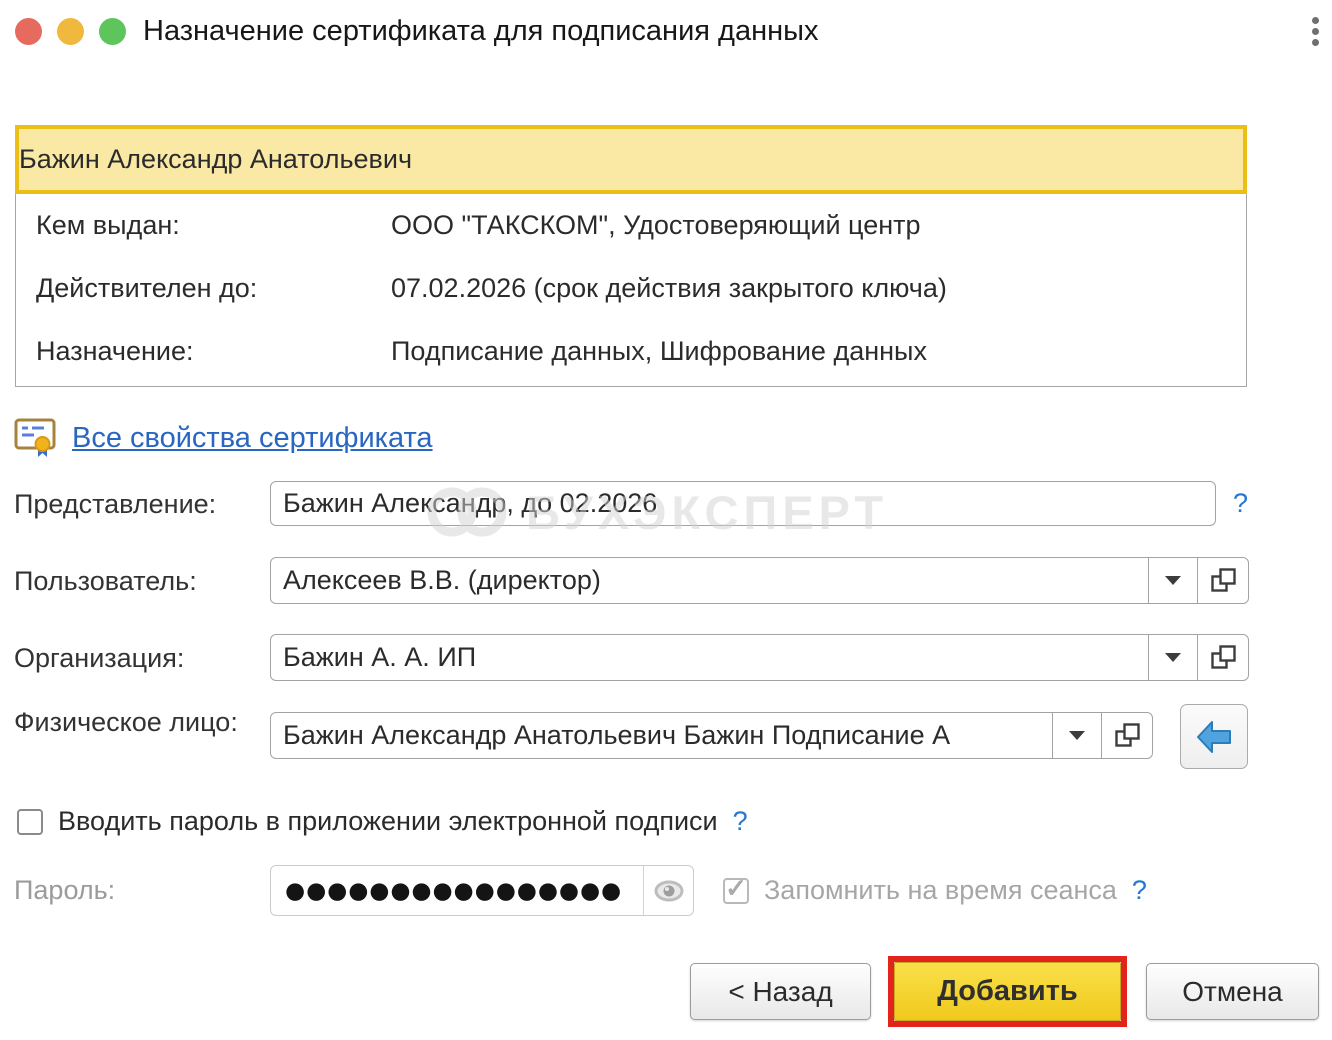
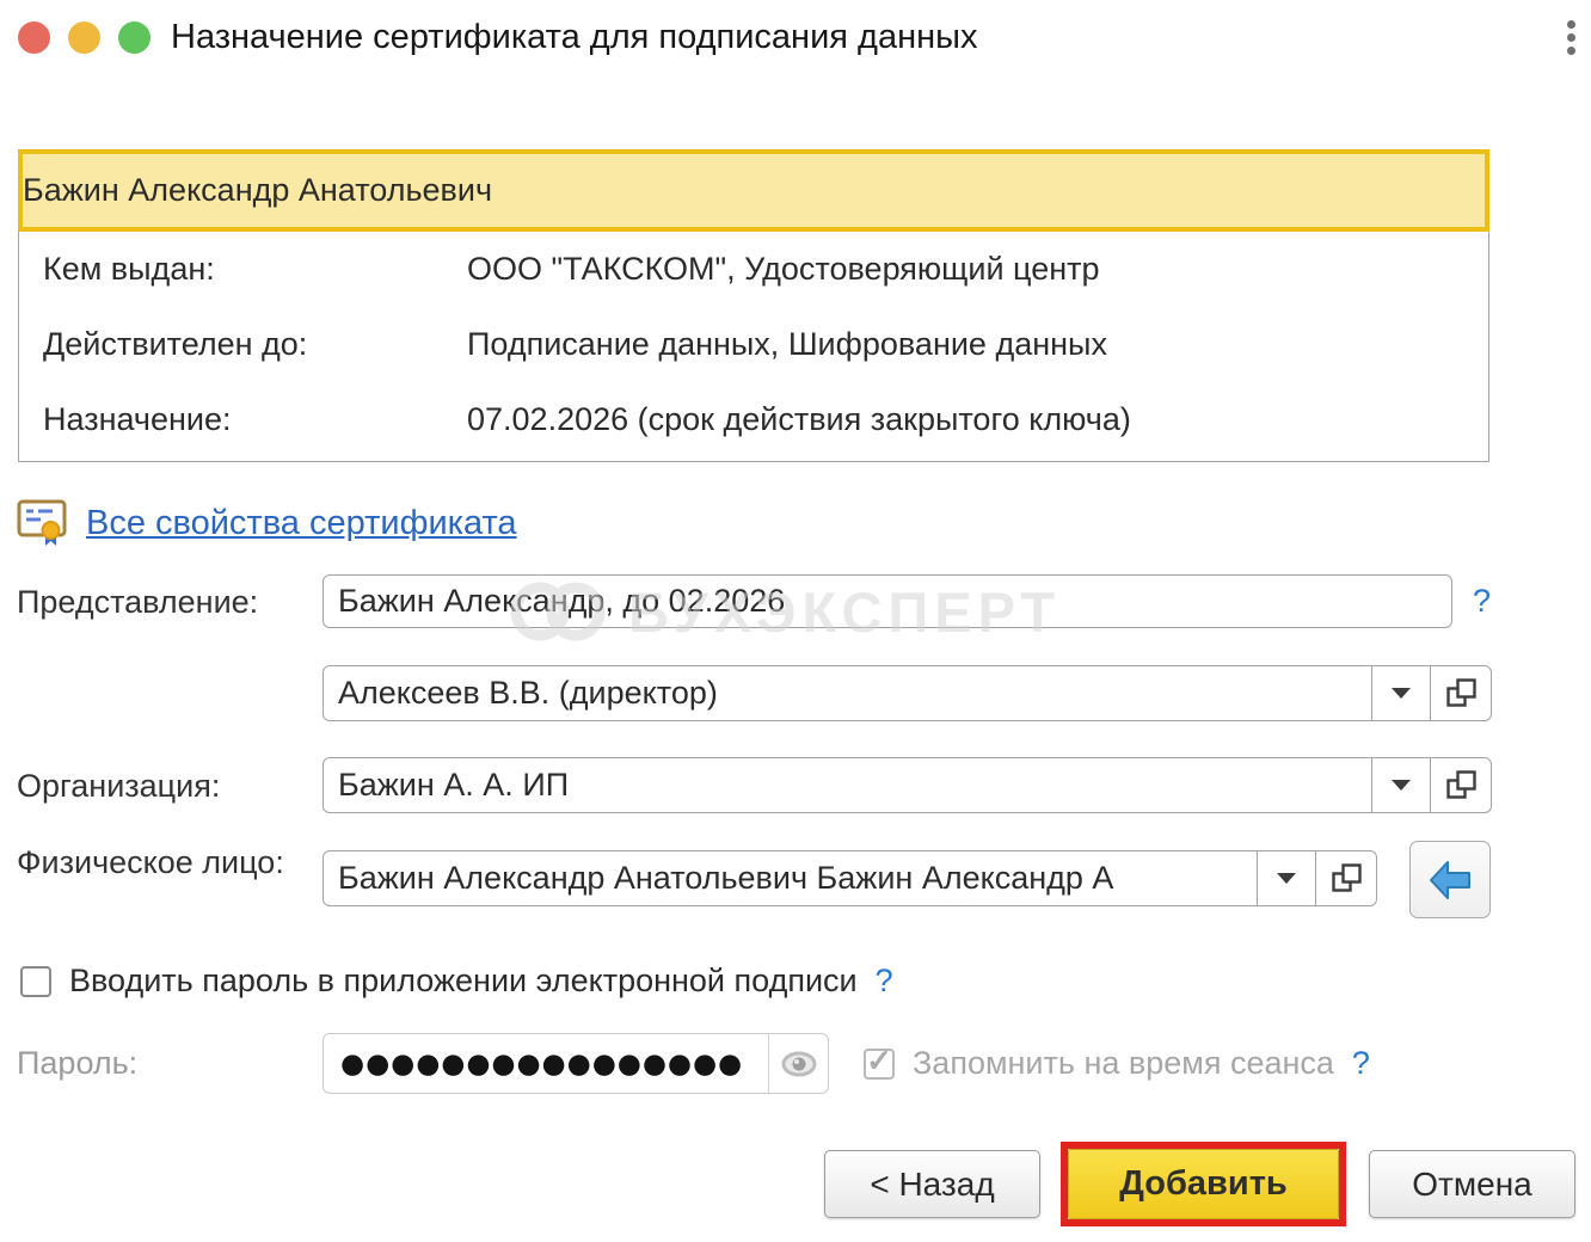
  Назначение сертификата для подписания данных
  Бажин Александр Анатольевич
  Кем выдан:
  ООО "ТАКСКОМ", Удостоверяющий центр
  Действителен до:
- 07.02.2026 (срок действия закрытого ключа)
+ Подписание данных, Шифрование данных
  Назначение:
- Подписание данных, Шифрование данных
+ 07.02.2026 (срок действия закрытого ключа)
  Все свойства сертификата
  Представление:
  Бажин Александр, до 02.2026
  ?
- Пользователь:
  Алексеев В.В. (директор)
  Организация:
  Бажин А. А. ИП
  Физическое лицо:
- Бажин Александр Анатольевич Бажин Подписание А
+ Бажин Александр Анатольевич Бажин Александр А
  Вводить пароль в приложении электронной подписи
  ?
  Пароль:
  ●●●●●●●●●●●●●●●●
  ✓
  Запомнить на время сеанса
  ?
  < Назад
  Добавить
  Отмена
  БУХЭКСПЕРТ
